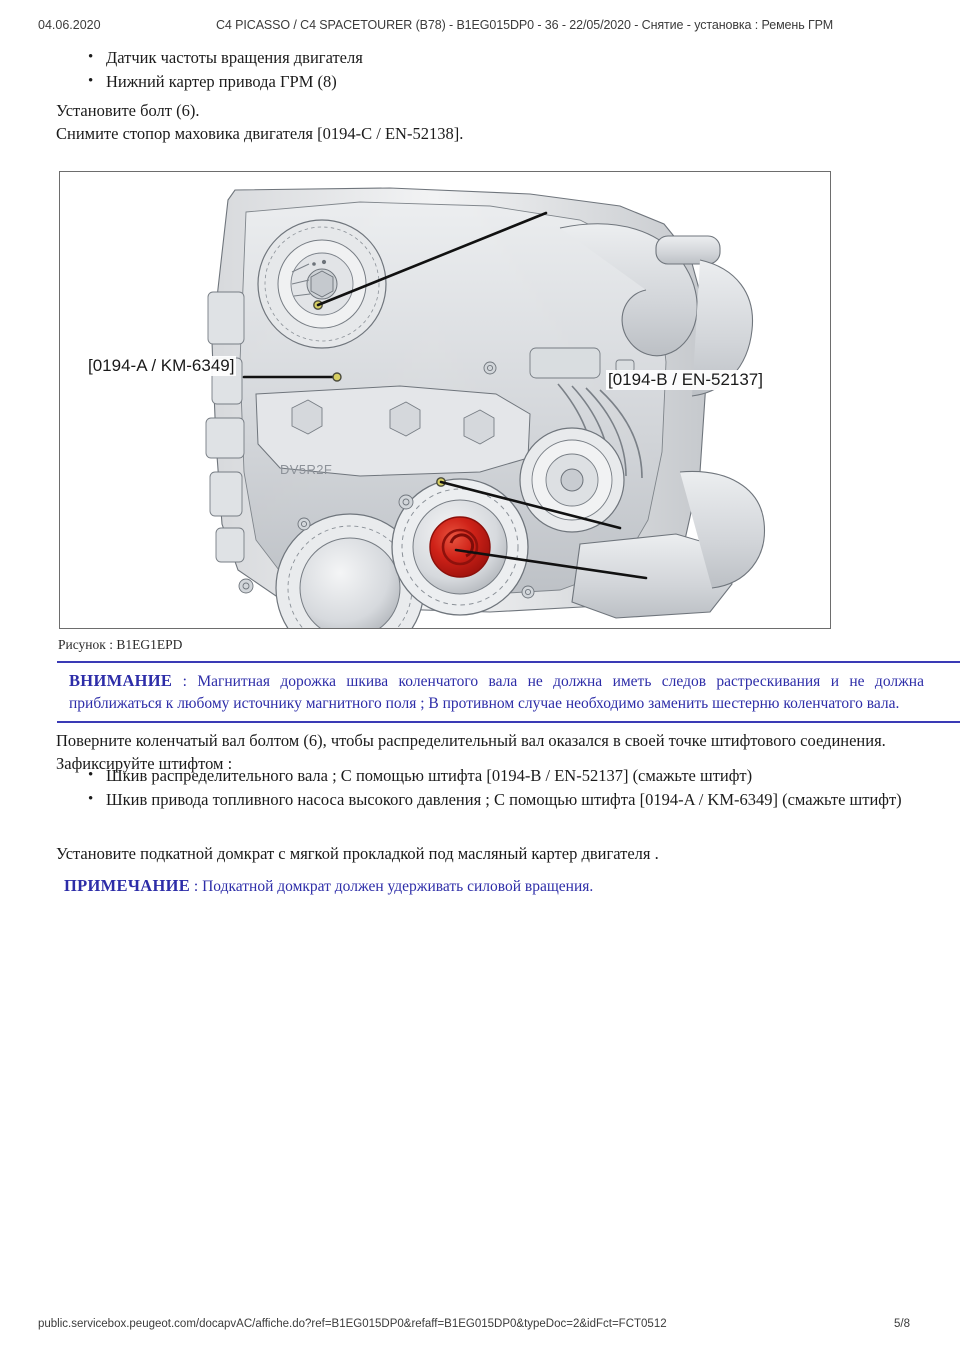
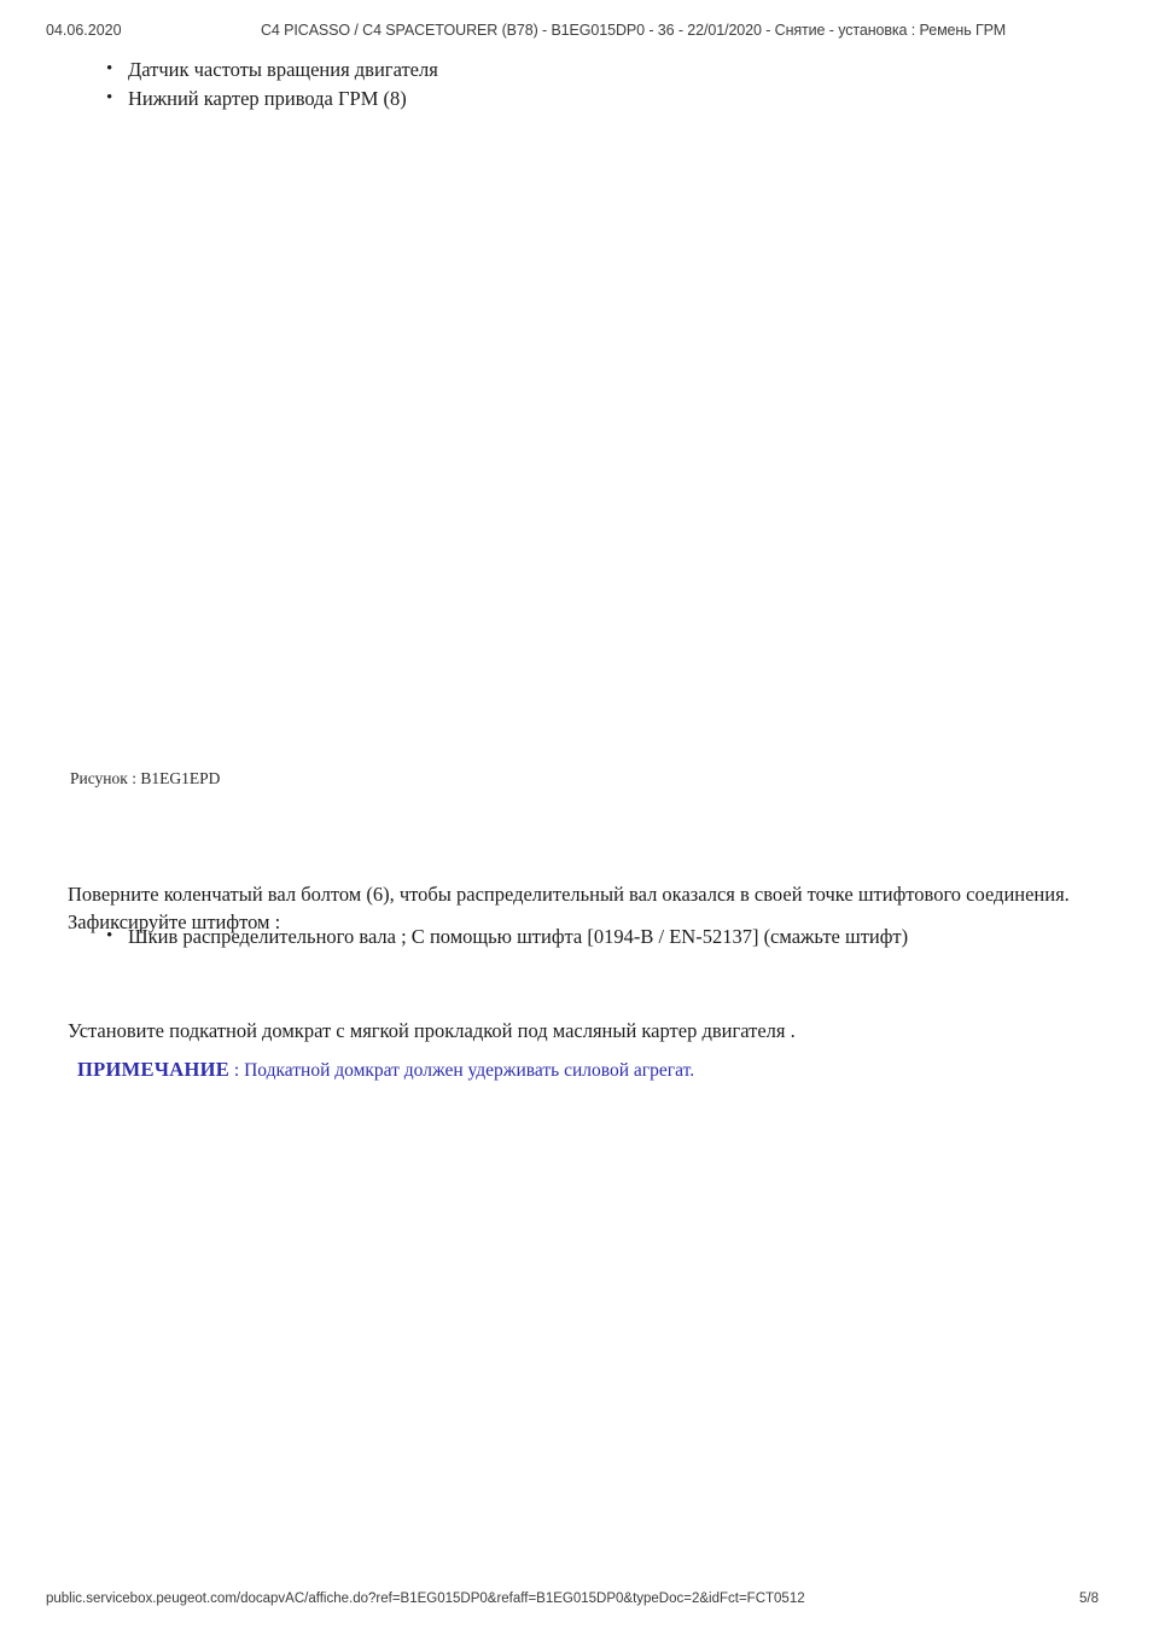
  04.06.2020
- C4 PICASSO / C4 SPACETOURER (B78) - B1EG015DP0 - 36 - 22/05/2020 - Снятие - установка : Ремень ГРМ
+ C4 PICASSO / C4 SPACETOURER (B78) - B1EG015DP0 - 36 - 22/01/2020 - Снятие - установка : Ремень ГРМ
  Датчик частоты вращения двигателя
  Нижний картер привода ГРМ (8)
- Установите болт (6).
- Снимите стопор маховика двигателя [0194-C / EN-52138].
- DV5R2F
- [0194-B / EN-52137]
- [0194-A / KM-6349]
  Рисунок : B1EG1EPD
- ВНИМАНИЕ : Магнитная дорожка шкива коленчатого вала не должна иметь следов растрескивания и не должна приближаться к любому источнику магнитного поля ; В противном случае необходимо заменить шестерню коленчатого вала.
  Поверните коленчатый вал болтом (6), чтобы распределительный вал оказался в своей точке штифтового соединения.
  Зафиксируйте штифтом :
  Шкив распределительного вала ; С помощью штифта [0194-B / EN-52137] (смажьте штифт)
- Шкив привода топливного насоса высокого давления ; С помощью штифта [0194-A / KM-6349] (смажьте штифт)
  Установите подкатной домкрат с мягкой прокладкой под масляный картер двигателя .
- ПРИМЕЧАНИЕ : Подкатной домкрат должен удерживать силовой вращения.
+ ПРИМЕЧАНИЕ : Подкатной домкрат должен удерживать силовой агрегат.
  public.servicebox.peugeot.com/docapvAC/affiche.do?ref=B1EG015DP0&refaff=B1EG015DP0&typeDoc=2&idFct=FCT0512
  5/8
